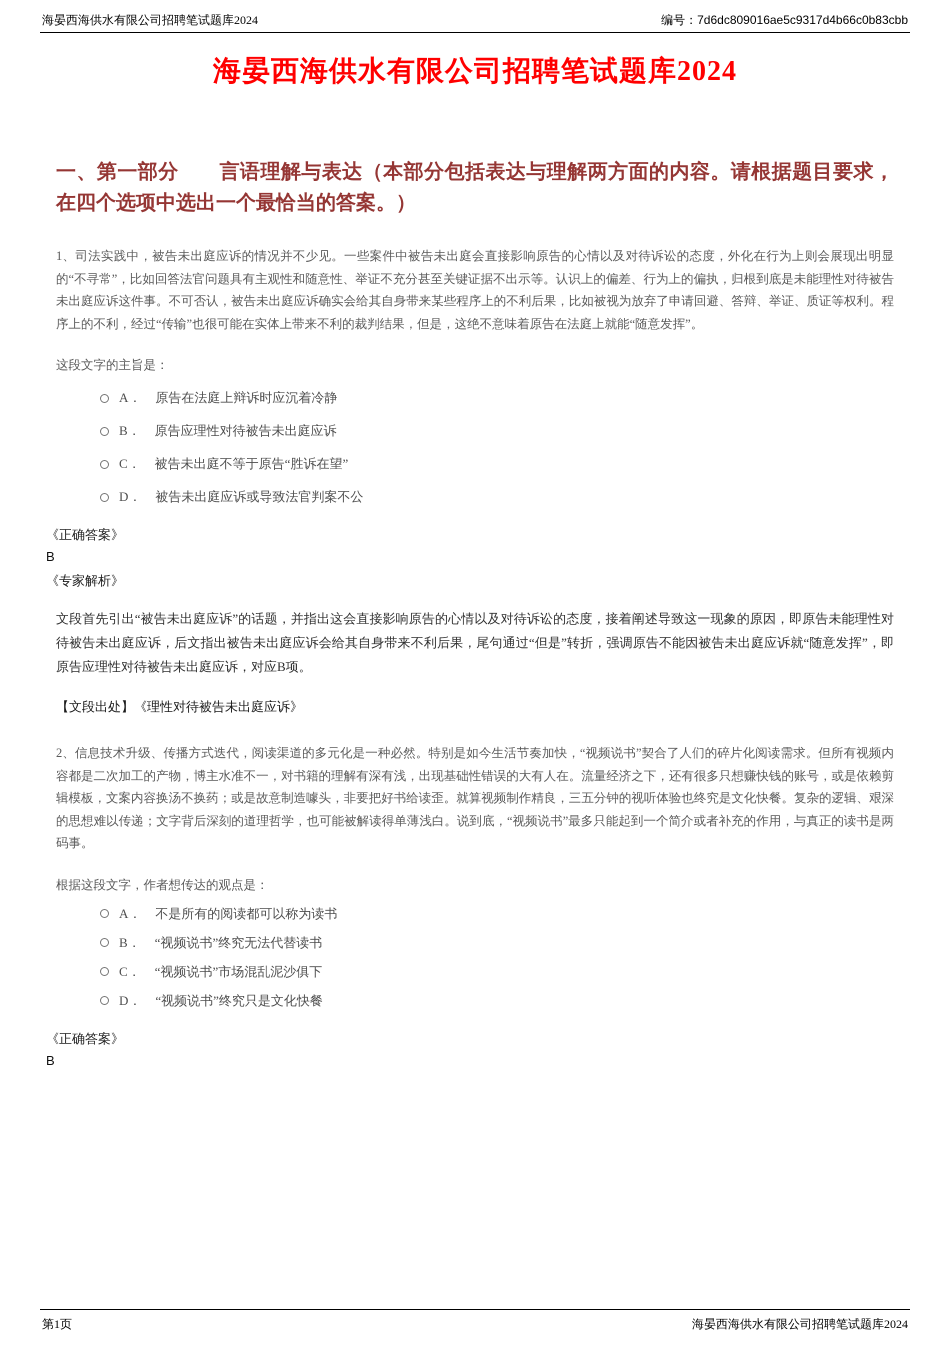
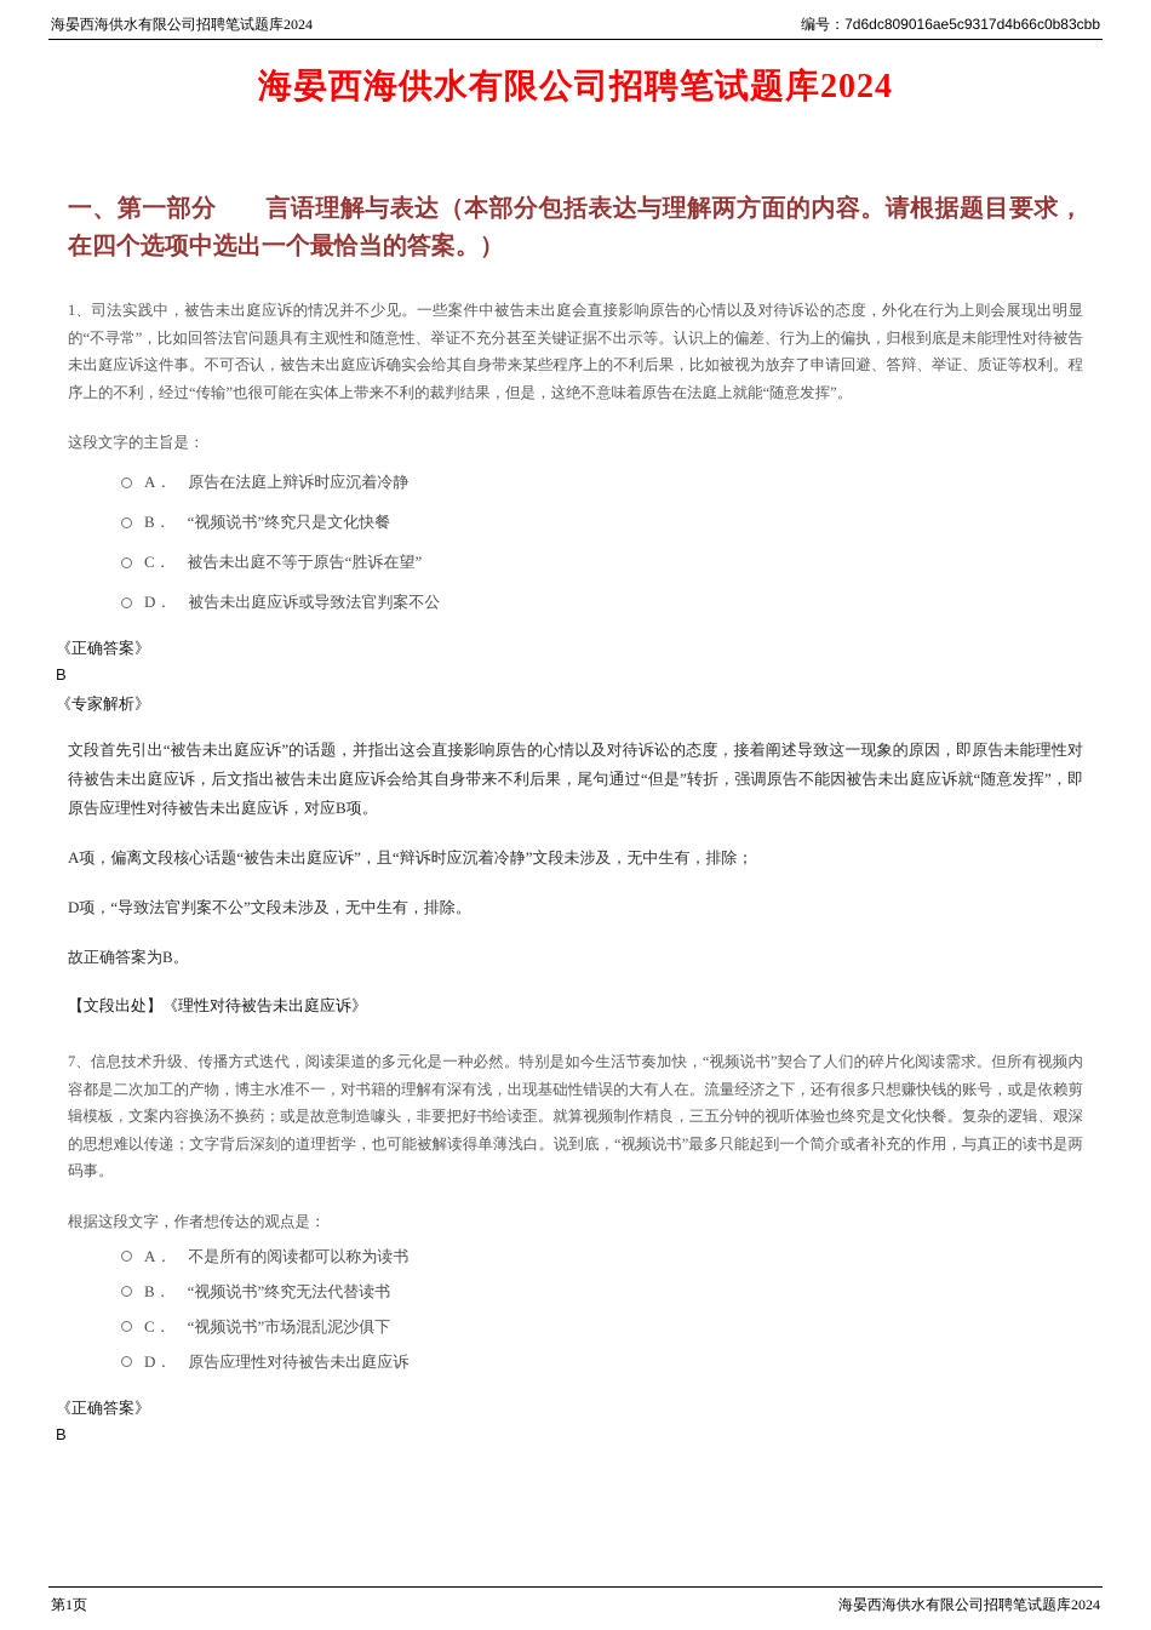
  海晏西海供水有限公司招聘笔试题库2024
  编号：7d6dc809016ae5c9317d4b66c0b83cbb
  海晏西海供水有限公司招聘笔试题库2024
  一、第一部分 言语理解与表达（本部分包括表达与理解两方面的内容。请根据题目要求，在四个选项中选出一个最恰当的答案。）
  1、司法实践中，被告未出庭应诉的情况并不少见。一些案件中被告未出庭会直接影响原告的心情以及对待诉讼的态度，外化在行为上则会展现出明显的“不寻常”，比如回答法官问题具有主观性和随意性、举证不充分甚至关键证据不出示等。认识上的偏差、行为上的偏执，归根到底是未能理性对待被告未出庭应诉这件事。不可否认，被告未出庭应诉确实会给其自身带来某些程序上的不利后果，比如被视为放弃了申请回避、答辩、举证、质证等权利。程序上的不利，经过“传输”也很可能在实体上带来不利的裁判结果，但是，这绝不意味着原告在法庭上就能“随意发挥”。
  这段文字的主旨是：
  A．
  原告在法庭上辩诉时应沉着冷静
  B．
- 原告应理性对待被告未出庭应诉
+ “视频说书”终究只是文化快餐
  C．
  被告未出庭不等于原告“胜诉在望”
  D．
  被告未出庭应诉或导致法官判案不公
  《正确答案》
  B
  《专家解析》
  文段首先引出“被告未出庭应诉”的话题，并指出这会直接影响原告的心情以及对待诉讼的态度，接着阐述导致这一现象的原因，即原告未能理性对待被告未出庭应诉，后文指出被告未出庭应诉会给其自身带来不利后果，尾句通过“但是”转折，强调原告不能因被告未出庭应诉就“随意发挥”，即原告应理性对待被告未出庭应诉，对应B项。
+ A项，偏离文段核心话题“被告未出庭应诉”，且“辩诉时应沉着冷静”文段未涉及，无中生有，排除；
+ D项，“导致法官判案不公”文段未涉及，无中生有，排除。
+ 故正确答案为B。
  【文段出处】《理性对待被告未出庭应诉》
- 2、信息技术升级、传播方式迭代，阅读渠道的多元化是一种必然。特别是如今生活节奏加快，“视频说书”契合了人们的碎片化阅读需求。但所有视频内容都是二次加工的产物，博主水准不一，对书籍的理解有深有浅，出现基础性错误的大有人在。流量经济之下，还有很多只想赚快钱的账号，或是依赖剪辑模板，文案内容换汤不换药；或是故意制造噱头，非要把好书给读歪。就算视频制作精良，三五分钟的视听体验也终究是文化快餐。复杂的逻辑、艰深的思想难以传递；文字背后深刻的道理哲学，也可能被解读得单薄浅白。说到底，“视频说书”最多只能起到一个简介或者补充的作用，与真正的读书是两码事。
+ 7、信息技术升级、传播方式迭代，阅读渠道的多元化是一种必然。特别是如今生活节奏加快，“视频说书”契合了人们的碎片化阅读需求。但所有视频内容都是二次加工的产物，博主水准不一，对书籍的理解有深有浅，出现基础性错误的大有人在。流量经济之下，还有很多只想赚快钱的账号，或是依赖剪辑模板，文案内容换汤不换药；或是故意制造噱头，非要把好书给读歪。就算视频制作精良，三五分钟的视听体验也终究是文化快餐。复杂的逻辑、艰深的思想难以传递；文字背后深刻的道理哲学，也可能被解读得单薄浅白。说到底，“视频说书”最多只能起到一个简介或者补充的作用，与真正的读书是两码事。
  根据这段文字，作者想传达的观点是：
  A．
  不是所有的阅读都可以称为读书
  B．
  “视频说书”终究无法代替读书
  C．
  “视频说书”市场混乱泥沙俱下
  D．
- “视频说书”终究只是文化快餐
+ 原告应理性对待被告未出庭应诉
  《正确答案》
  B
  第1页
  海晏西海供水有限公司招聘笔试题库2024
